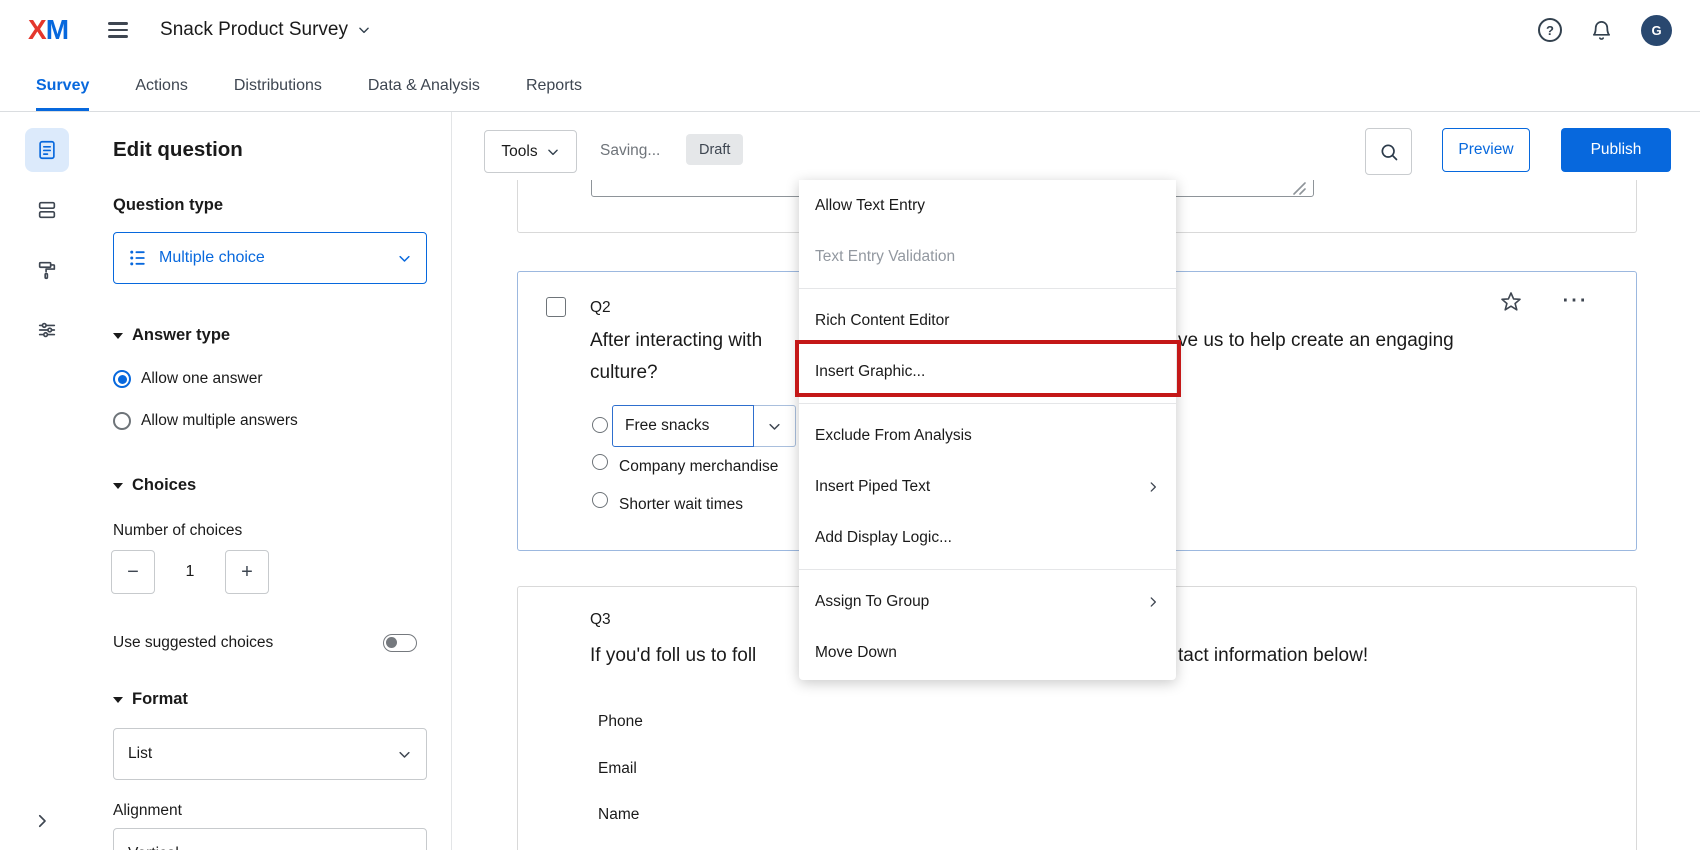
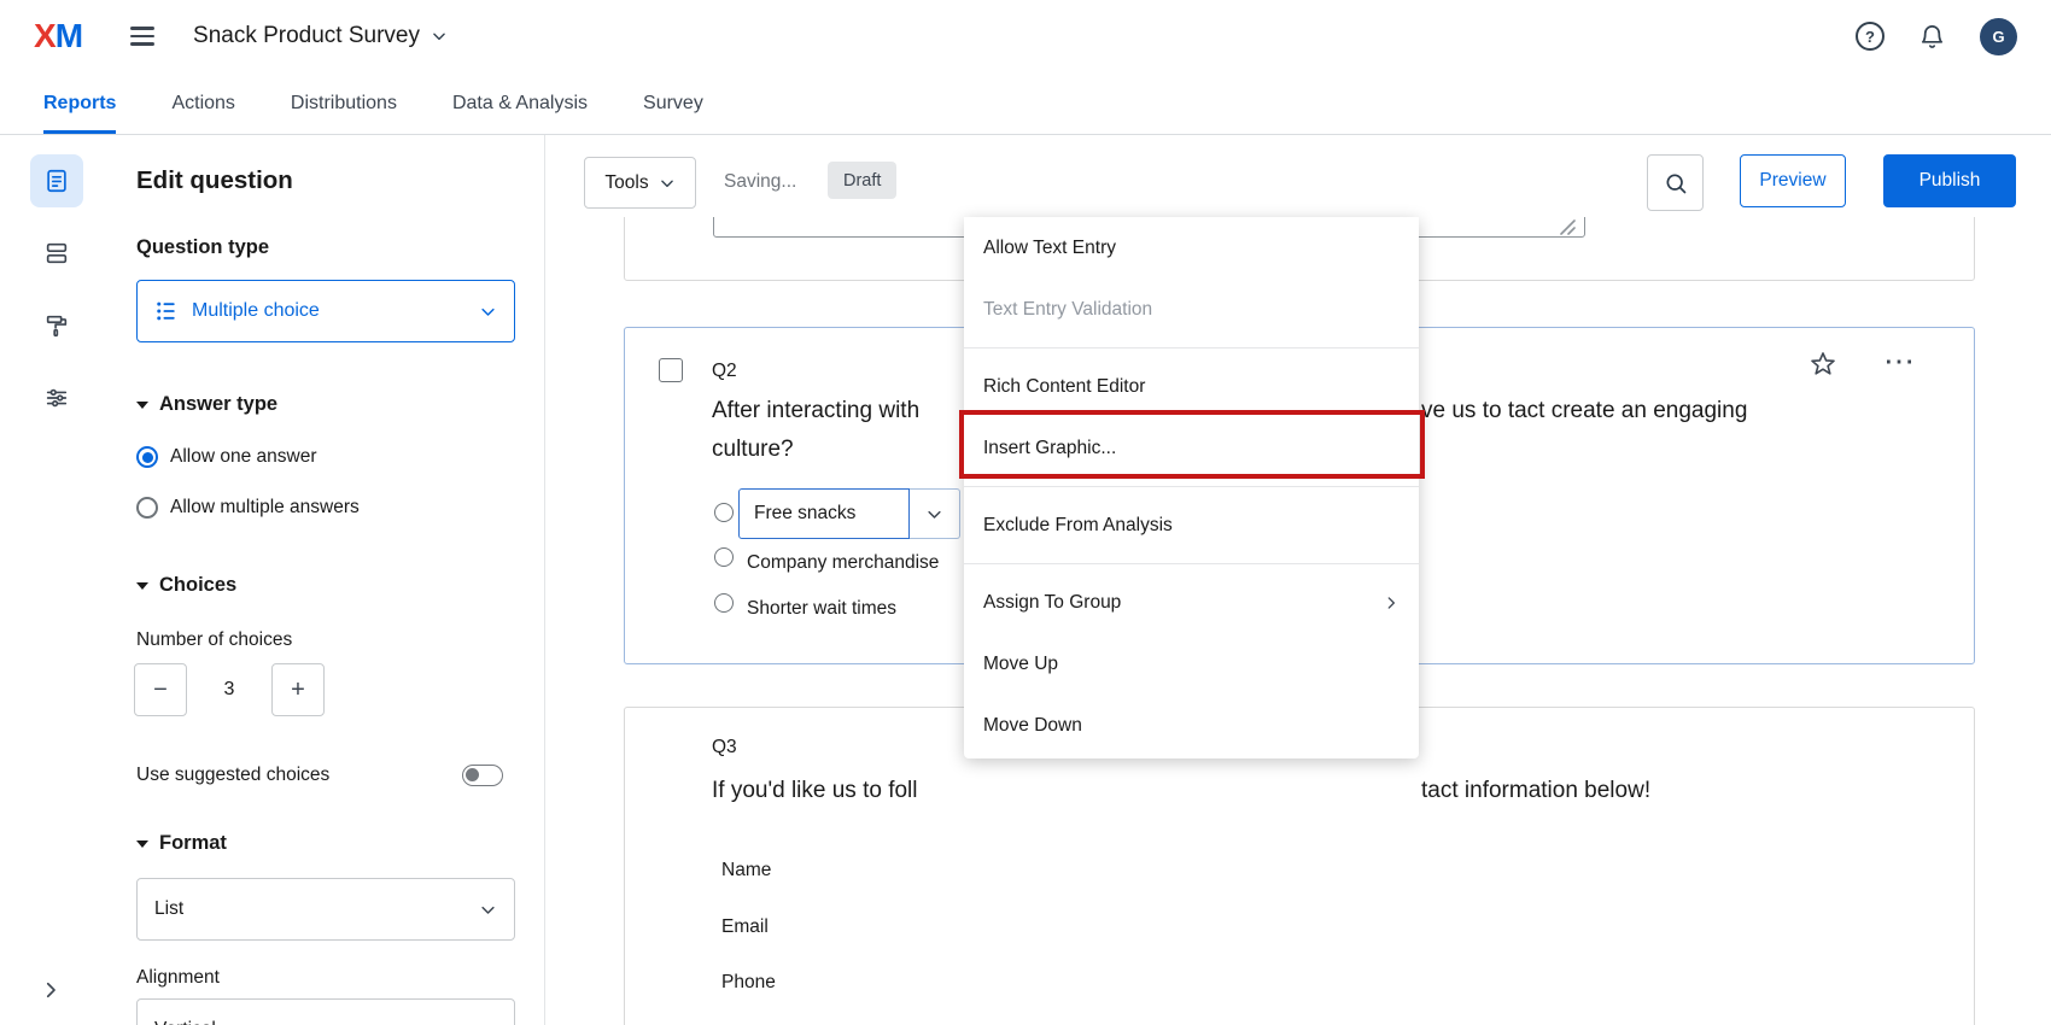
  X
  M
  Snack Product Survey
  ?
  G
- Survey
+ Reports
  Actions
  Distributions
  Data & Analysis
- Reports
+ Survey
  Edit question
  Question type
  Multiple choice
  Answer type
  Allow one answer
  Allow multiple answers
  Choices
  Number of choices
  −
- 1
+ 3
  +
  Use suggested choices
  Format
  List
  Alignment
  Q2
  After interacting with
- ve us to help create an engaging
+ ve us to tact create an engaging
  culture?
  Free snacks
  Company merchandise
  Shorter wait times
  ⋯
  Q3
- If you'd foll us to foll
+ If you'd like us to foll
  tact information below!
- Phone
+ Name
  Email
- Name
+ Phone
  Tools
  Saving...
  Draft
  Preview
  Publish
  Allow Text Entry
  Text Entry Validation
  Rich Content Editor
  Insert Graphic...
  Exclude From Analysis
- Insert Piped Text
- Add Display Logic...
  Assign To Group
+ Move Up
  Move Down
